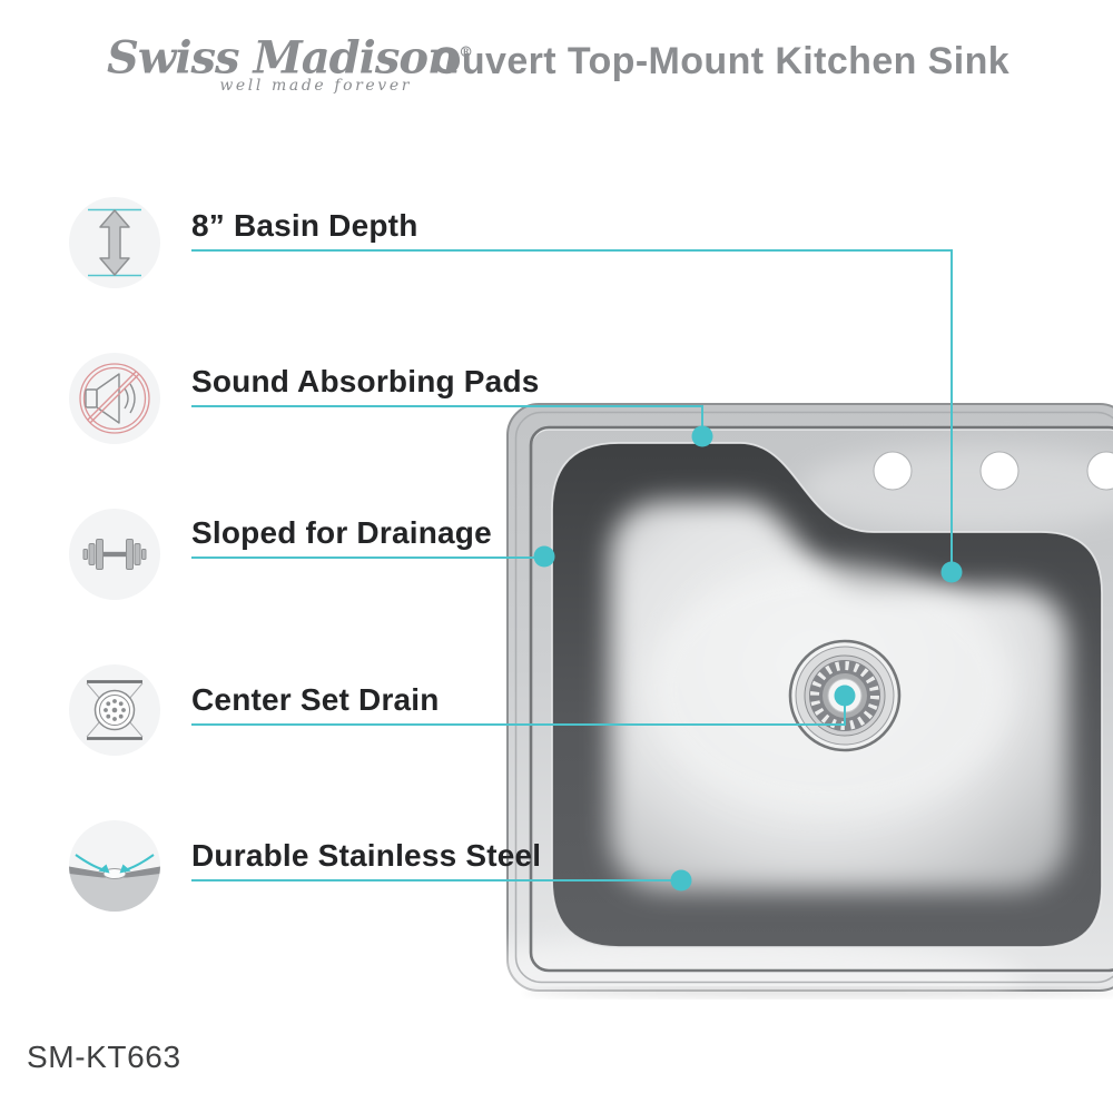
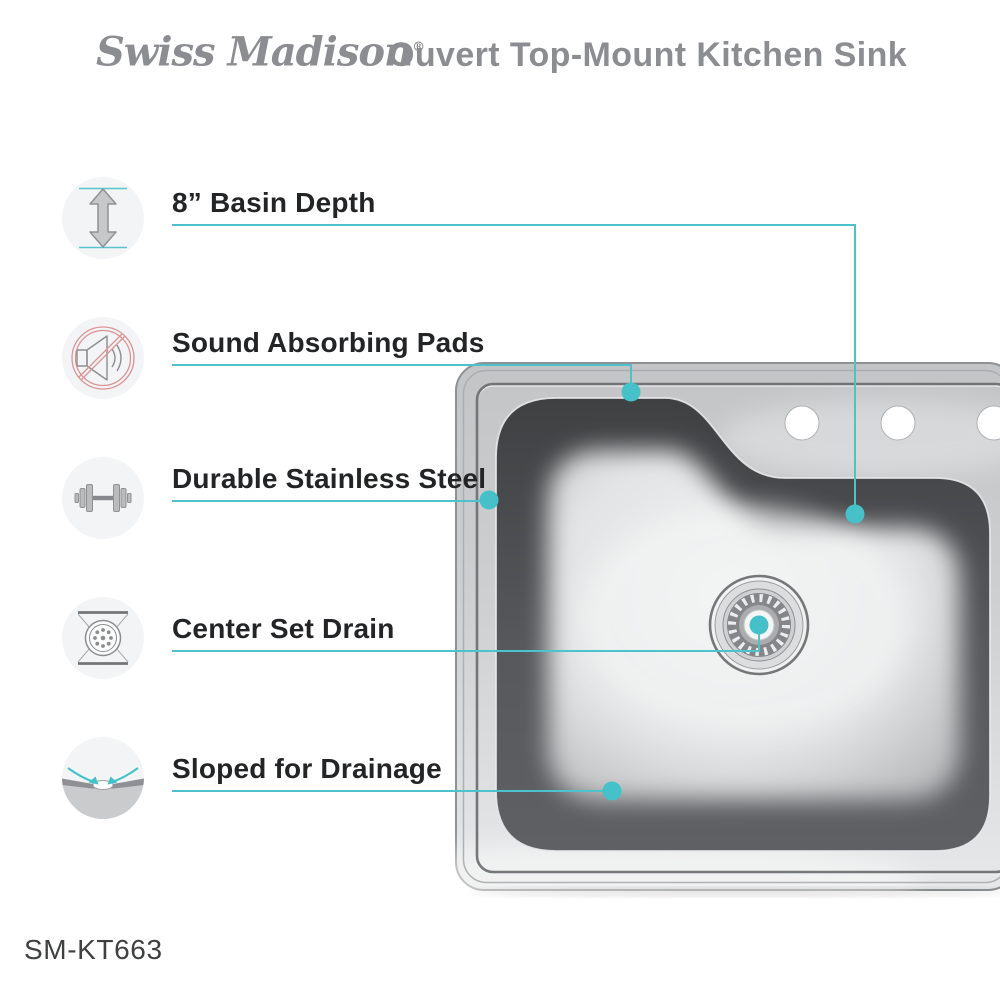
  Swiss Madison®
- well made forever
  Ouvert Top-Mount Kitchen Sink
  8” Basin Depth
  Sound Absorbing Pads
- Sloped for Drainage
+ Durable Stainless Steel
  Center Set Drain
- Durable Stainless Steel
+ Sloped for Drainage
  SM-KT663
